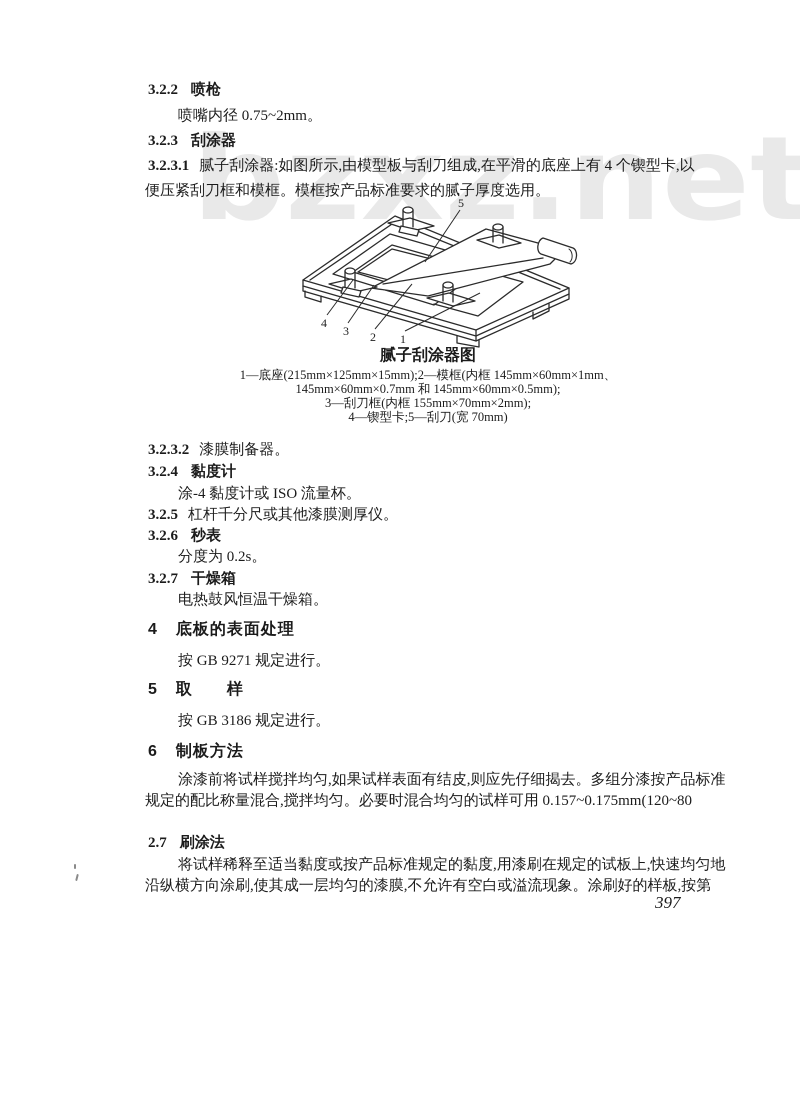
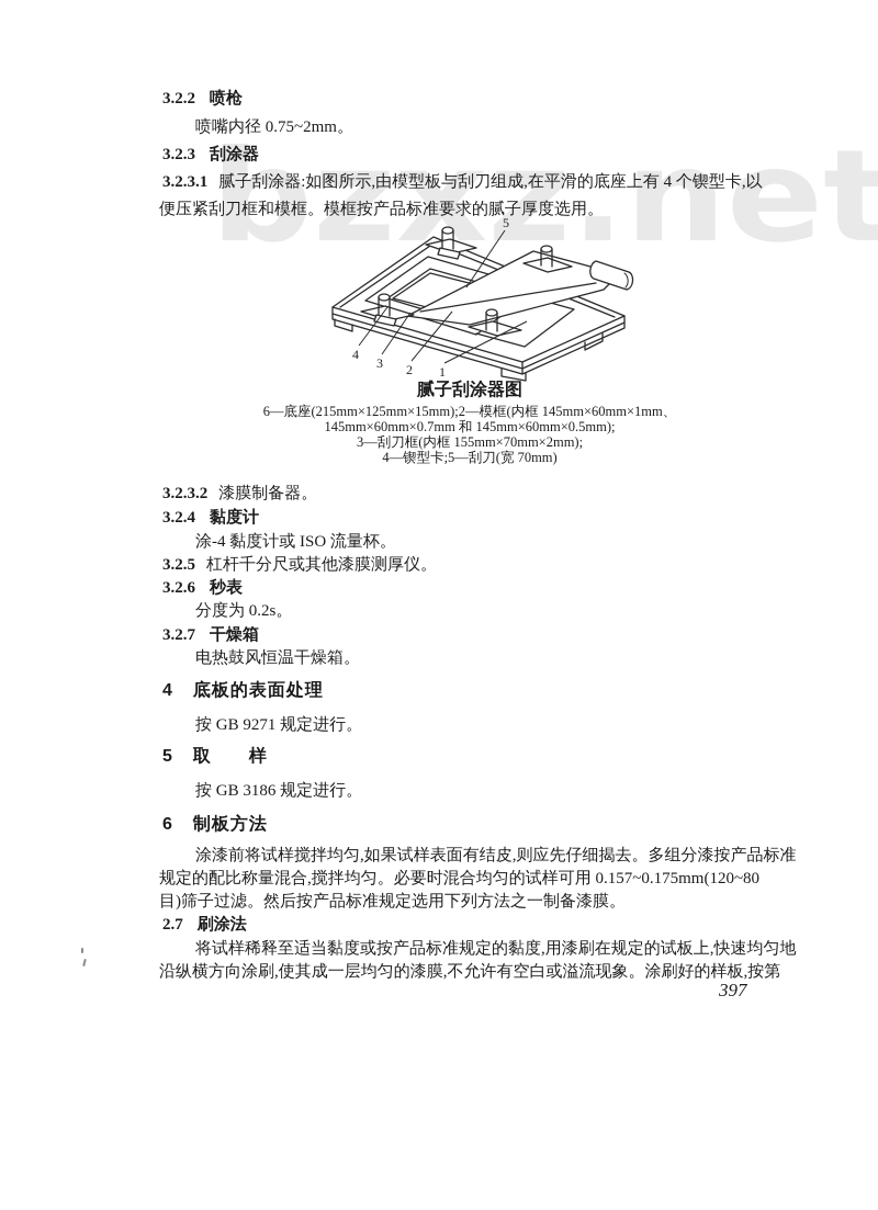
  bzxz.net
  3.2.2 喷枪
  喷嘴内径 0.75~2mm。
  3.2.3 刮涂器
  3.2.3.1 腻子刮涂器:如图所示,由模型板与刮刀组成,在平滑的底座上有 4 个锲型卡,以
  便压紧刮刀框和模框。模框按产品标准要求的腻子厚度选用。
  5
  4
  3
  2
  1
  腻子刮涂器图
- 1—底座(215mm×125mm×15mm);2—模框(内框 145mm×60mm×1mm、
+ 6—底座(215mm×125mm×15mm);2—模框(内框 145mm×60mm×1mm、
  145mm×60mm×0.7mm 和 145mm×60mm×0.5mm);
  3—刮刀框(内框 155mm×70mm×2mm);
  4—锲型卡;5—刮刀(宽 70mm)
  3.2.3.2 漆膜制备器。
  3.2.4 黏度计
  涂-4 黏度计或 ISO 流量杯。
  3.2.5 杠杆千分尺或其他漆膜测厚仪。
  3.2.6 秒表
  分度为 0.2s。
  3.2.7 干燥箱
  电热鼓风恒温干燥箱。
  4 底板的表面处理
  按 GB 9271 规定进行。
  5 取 样
  按 GB 3186 规定进行。
  6 制板方法
  涂漆前将试样搅拌均匀,如果试样表面有结皮,则应先仔细揭去。多组分漆按产品标准
  规定的配比称量混合,搅拌均匀。必要时混合均匀的试样可用 0.157~0.175mm(120~80
+ 目)筛子过滤。然后按产品标准规定选用下列方法之一制备漆膜。
  2.7 刷涂法
  将试样稀释至适当黏度或按产品标准规定的黏度,用漆刷在规定的试板上,快速均匀地
  沿纵横方向涂刷,使其成一层均匀的漆膜,不允许有空白或溢流现象。涂刷好的样板,按第
  397
